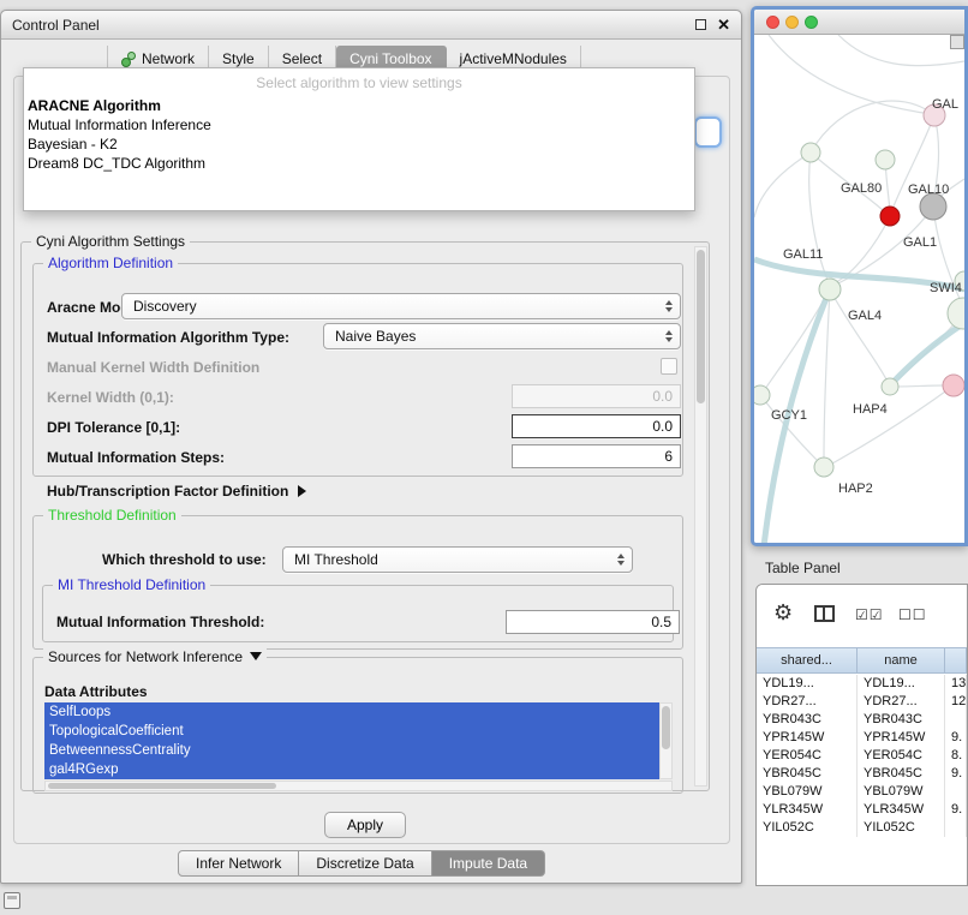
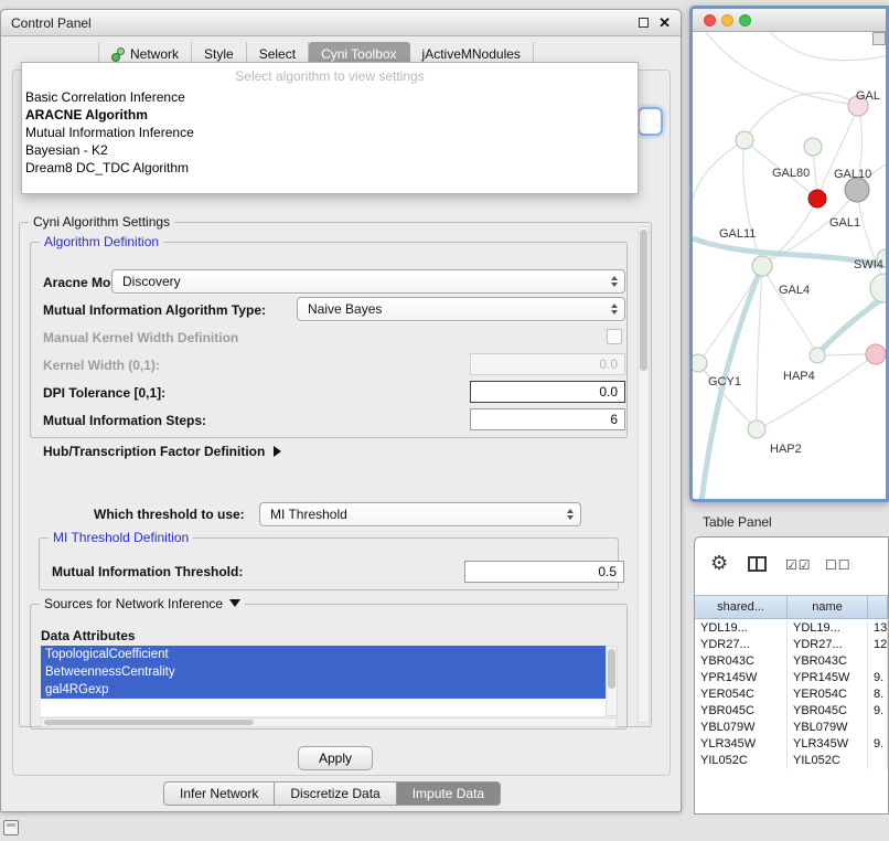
  Control Panel
  ✕
  Network
  Style
  Select
  Cyni Toolbox
  jActiveMNodules
  Cyni Algorithm Settings
  Algorithm Definition
  Aracne Mo
  Discovery
  Mutual Information Algorithm Type:
  Naive Bayes
  Manual Kernel Width Definition
  Kernel Width (0,1):
  0.0
  DPI Tolerance [0,1]:
  0.0
  Mutual Information Steps:
  6
  Hub/Transcription Factor Definition
- Threshold Definition
  Which threshold to use:
  MI Threshold
  MI Threshold Definition
  Mutual Information Threshold:
  0.5
  Sources for Network Inference
  Data Attributes
- SelfLoops
  TopologicalCoefficient
  BetweennessCentrality
  gal4RGexp
  Apply
  Infer Network
  Discretize Data
  Impute Data
  Select algorithm to view settings
+ Basic Correlation Inference
  ARACNE Algorithm
  Mutual Information Inference
  Bayesian - K2
  Dream8 DC_TDC Algorithm
  GAL
  GAL80
  GAL10
  GAL11
  GAL1
  SWI4
  GAL4
  GCY1
  HAP4
  HAP2
  Table Panel
  ⚙
  ☑☑
  ☐☐
  shared...
  name
  YDL19...
  YDL19...
  13
  YDR27...
  YDR27...
  12
  YBR043C
  YBR043C
  YPR145W
  YPR145W
  9.
  YER054C
  YER054C
  8.
  YBR045C
  YBR045C
  9.
  YBL079W
  YBL079W
  YLR345W
  YLR345W
  9.
  YIL052C
  YIL052C
